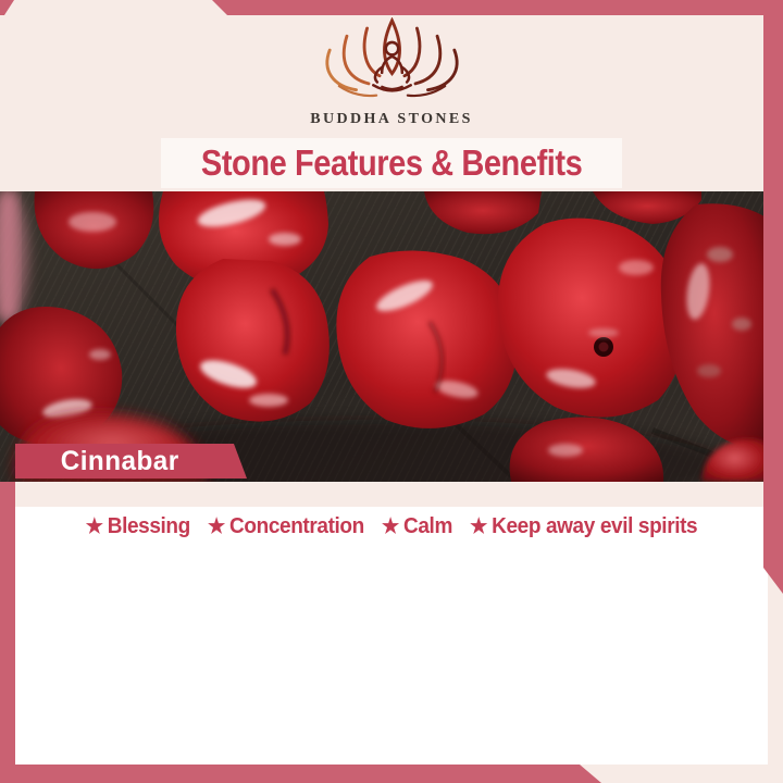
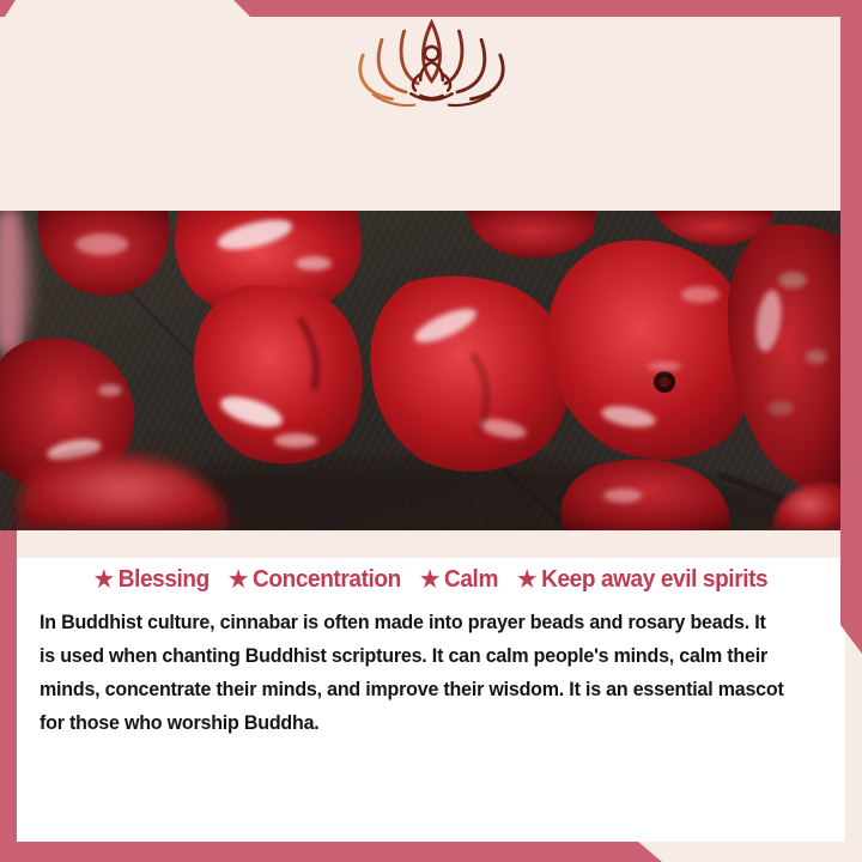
- BUDDHA STONES
- Stone Features & Benefits
- Cinnabar
  ★
  Blessing
  ★
  Concentration
  ★
  Calm
  ★
  Keep away evil spirits
+ In Buddhist culture, cinnabar is often made into prayer beads and rosary beads. It
+ is used when chanting Buddhist scriptures. It can calm people's minds, calm their
+ minds, concentrate their minds, and improve their wisdom. It is an essential mascot
+ for those who worship Buddha.
